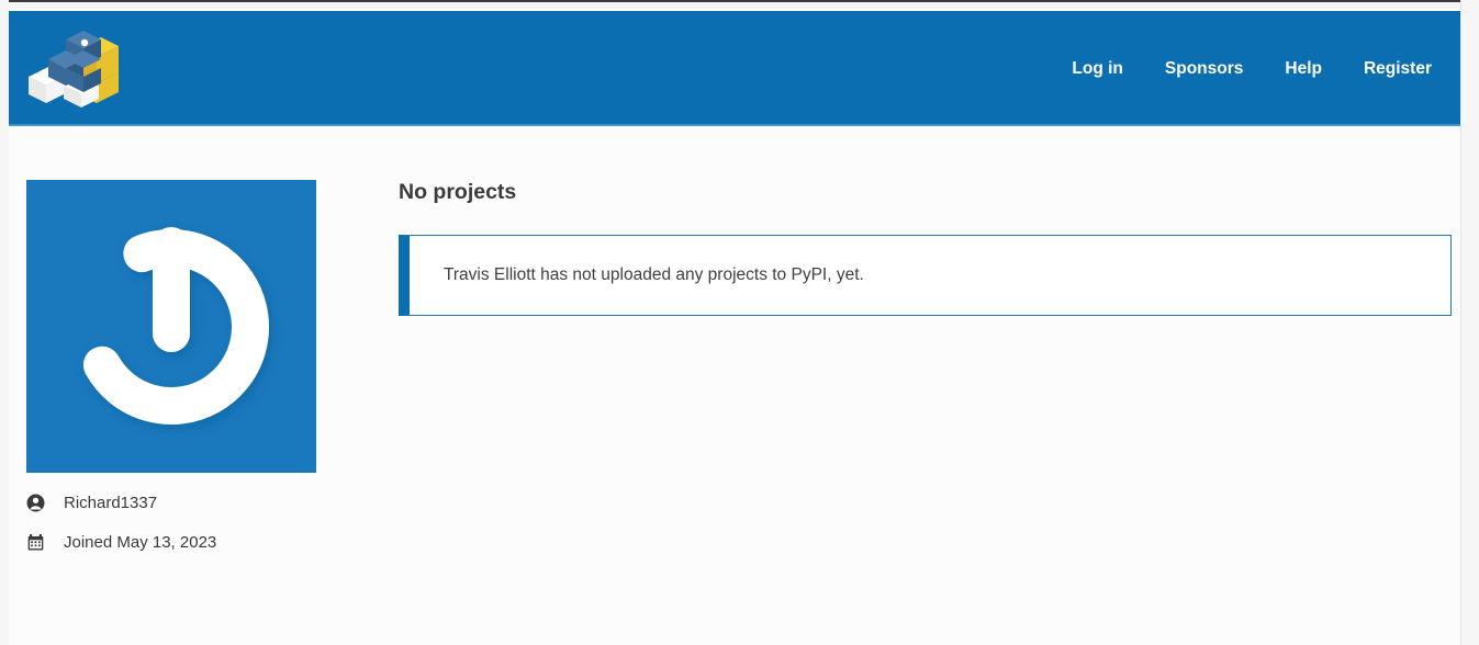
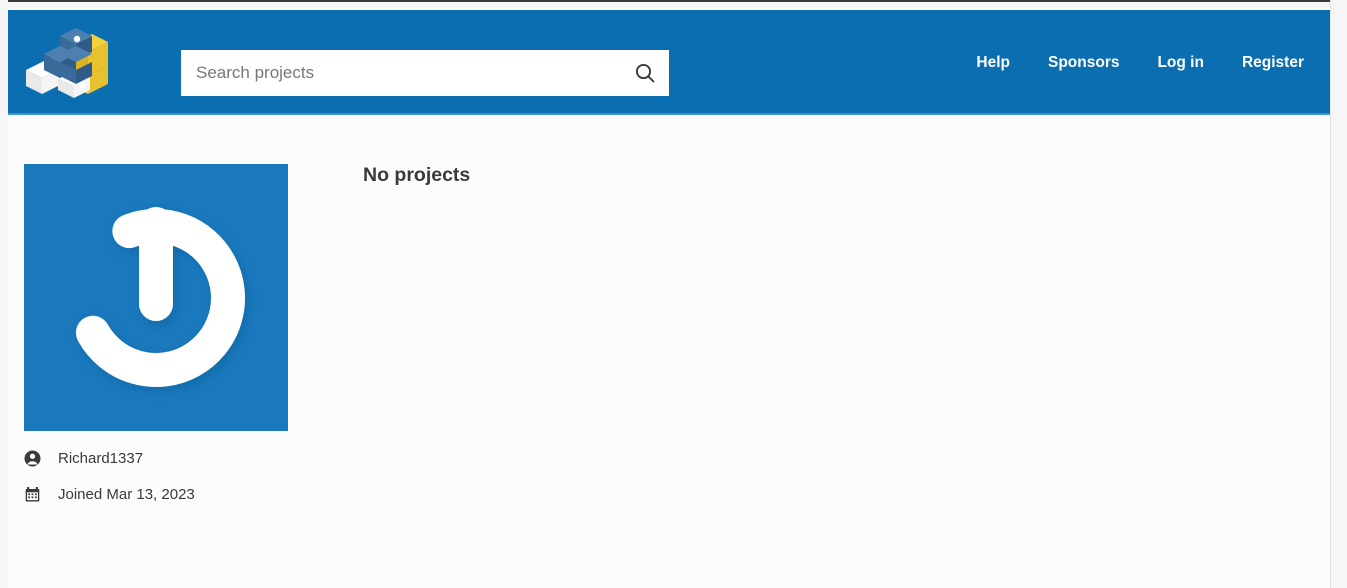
+ Search projects
- Log in
+ Help
  Sponsors
- Help
+ Log in
  Register
  Richard1337
- Joined May 13, 2023
+ Joined Mar 13, 2023
  No projects
- Travis Elliott has not uploaded any projects to PyPI, yet.
